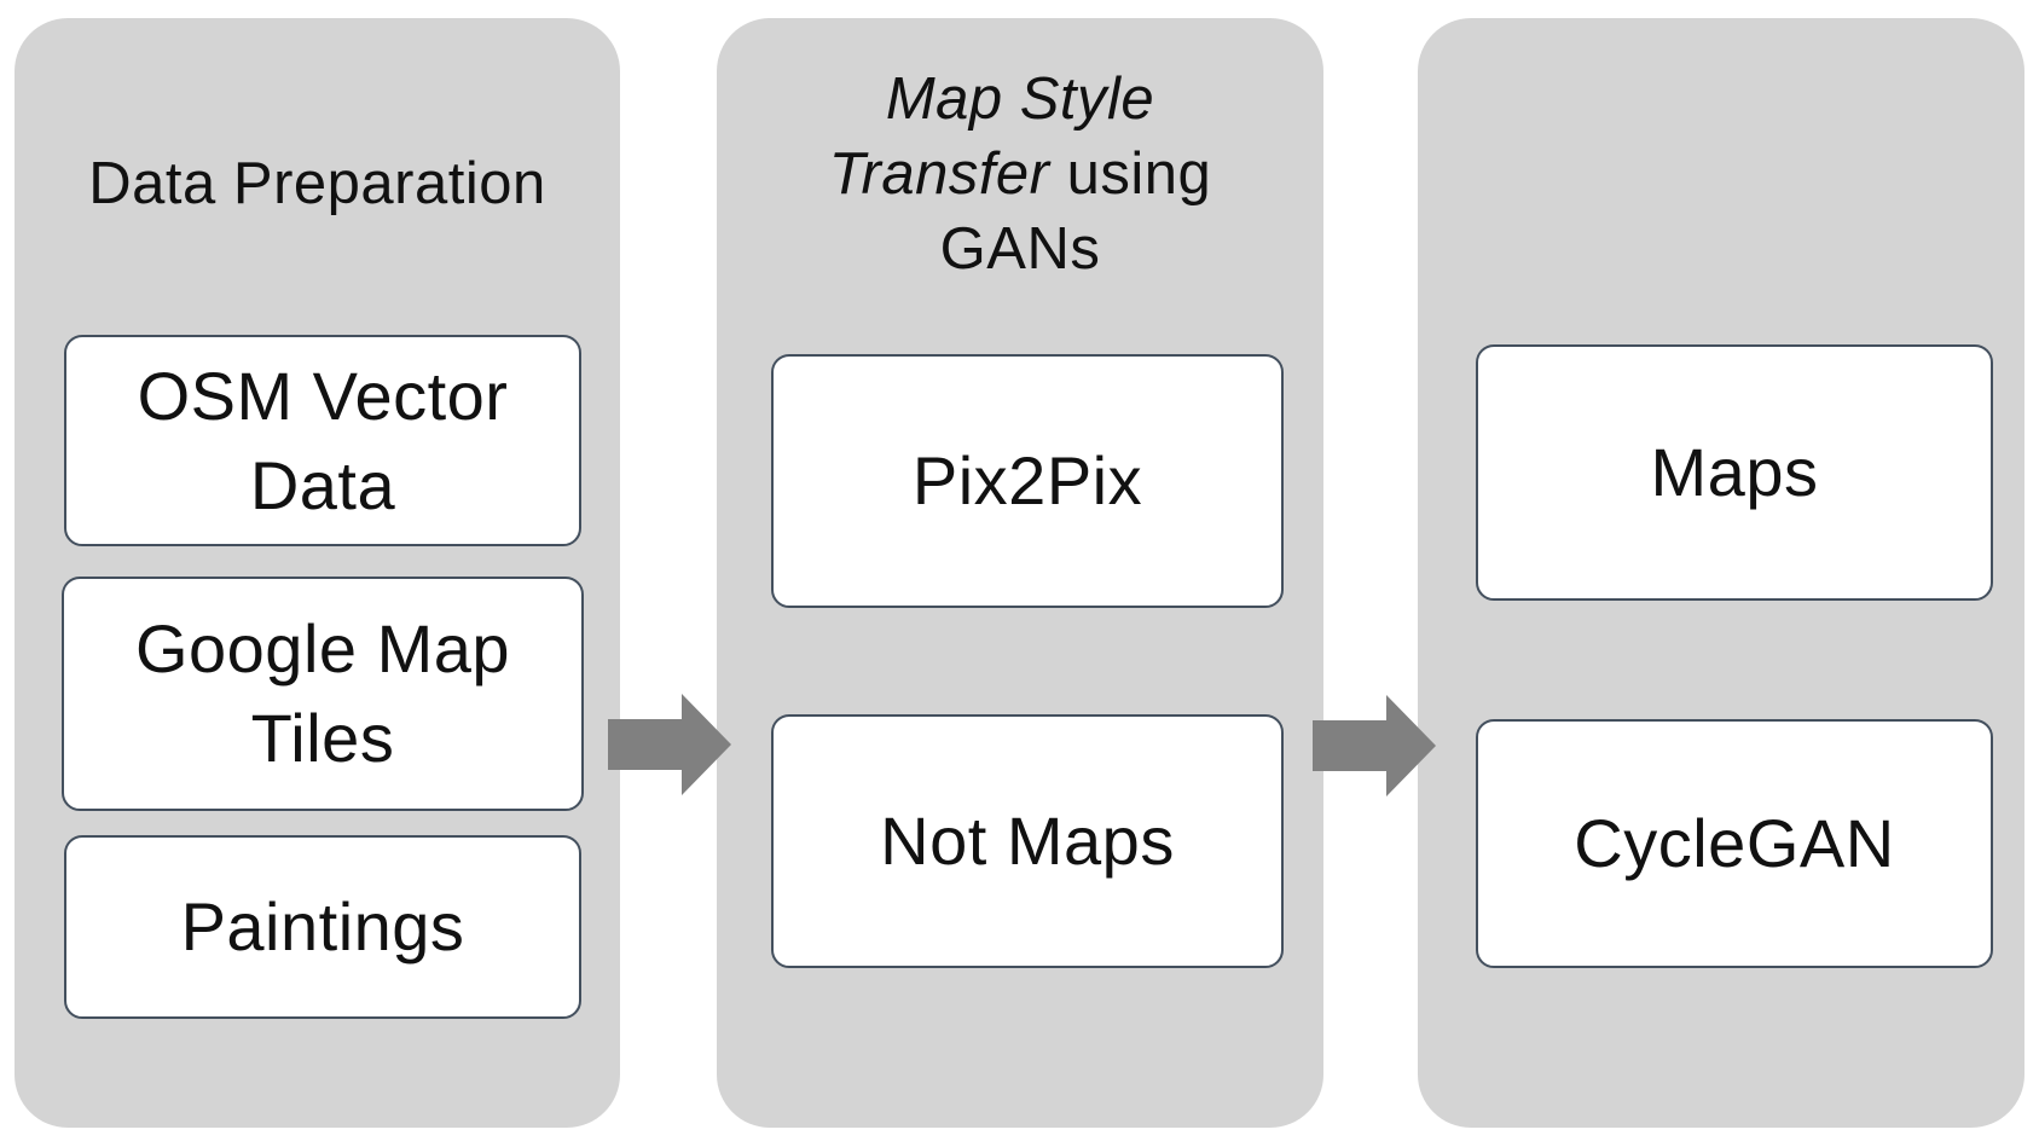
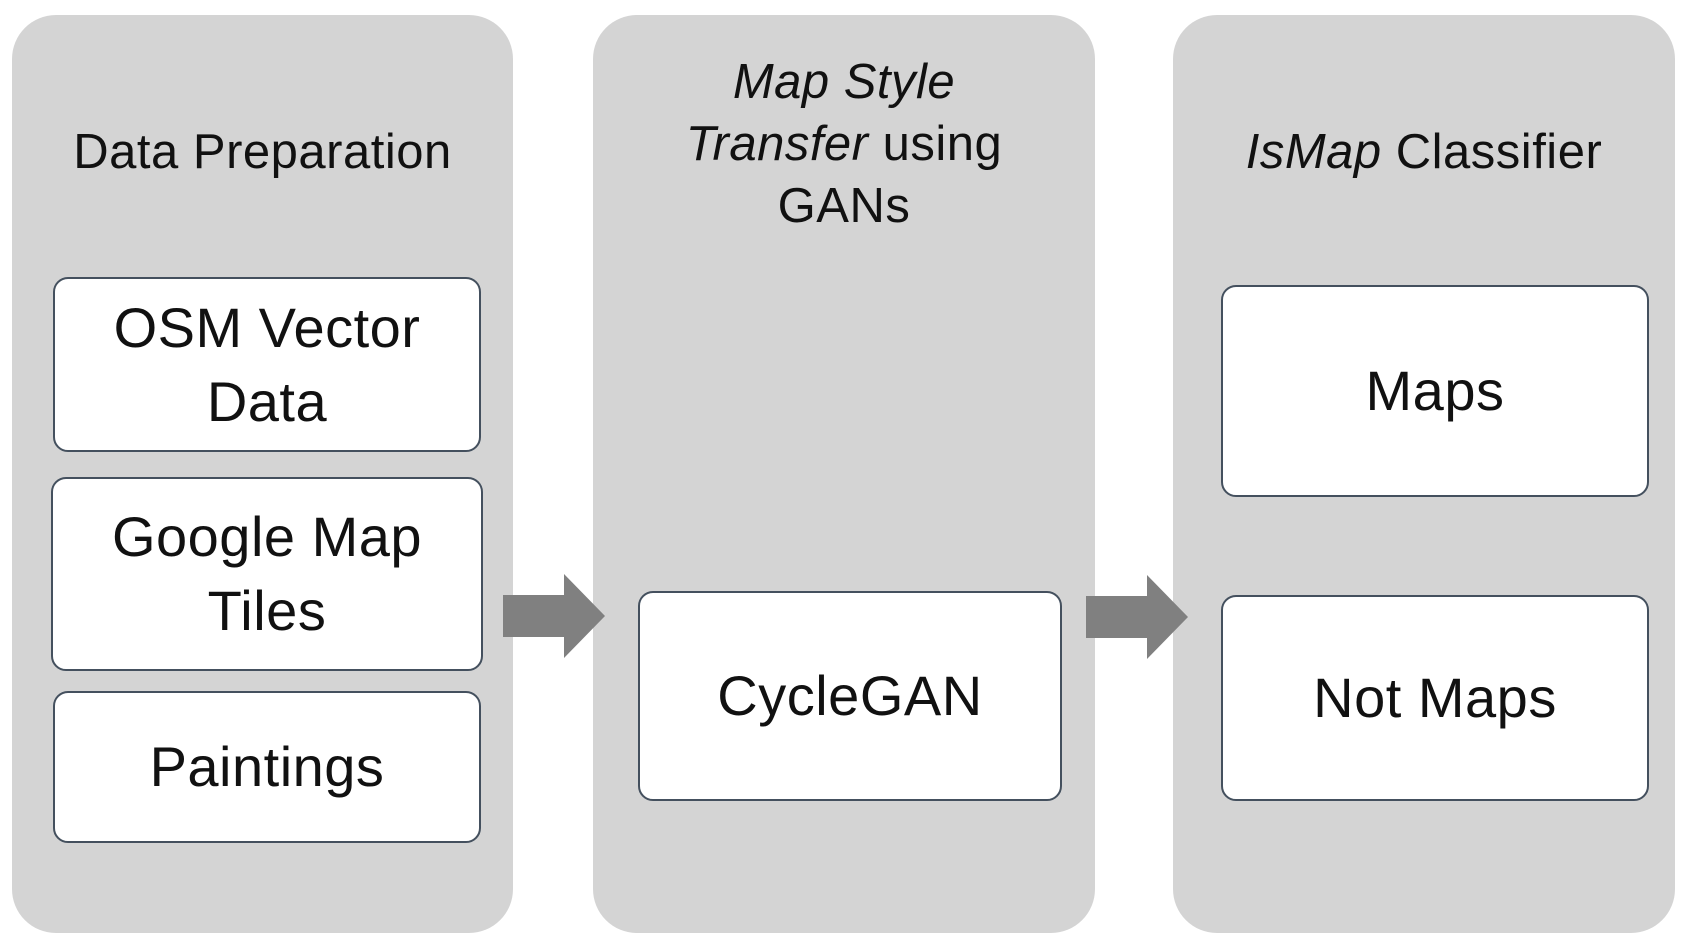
  Data Preparation
  OSM Vector Data
  Google Map Tiles
  Paintings
  Map Style
  Transfer using
  GANs
- Pix2Pix
- Not Maps
+ CycleGAN
+ IsMap Classifier
  Maps
- CycleGAN
+ Not Maps
